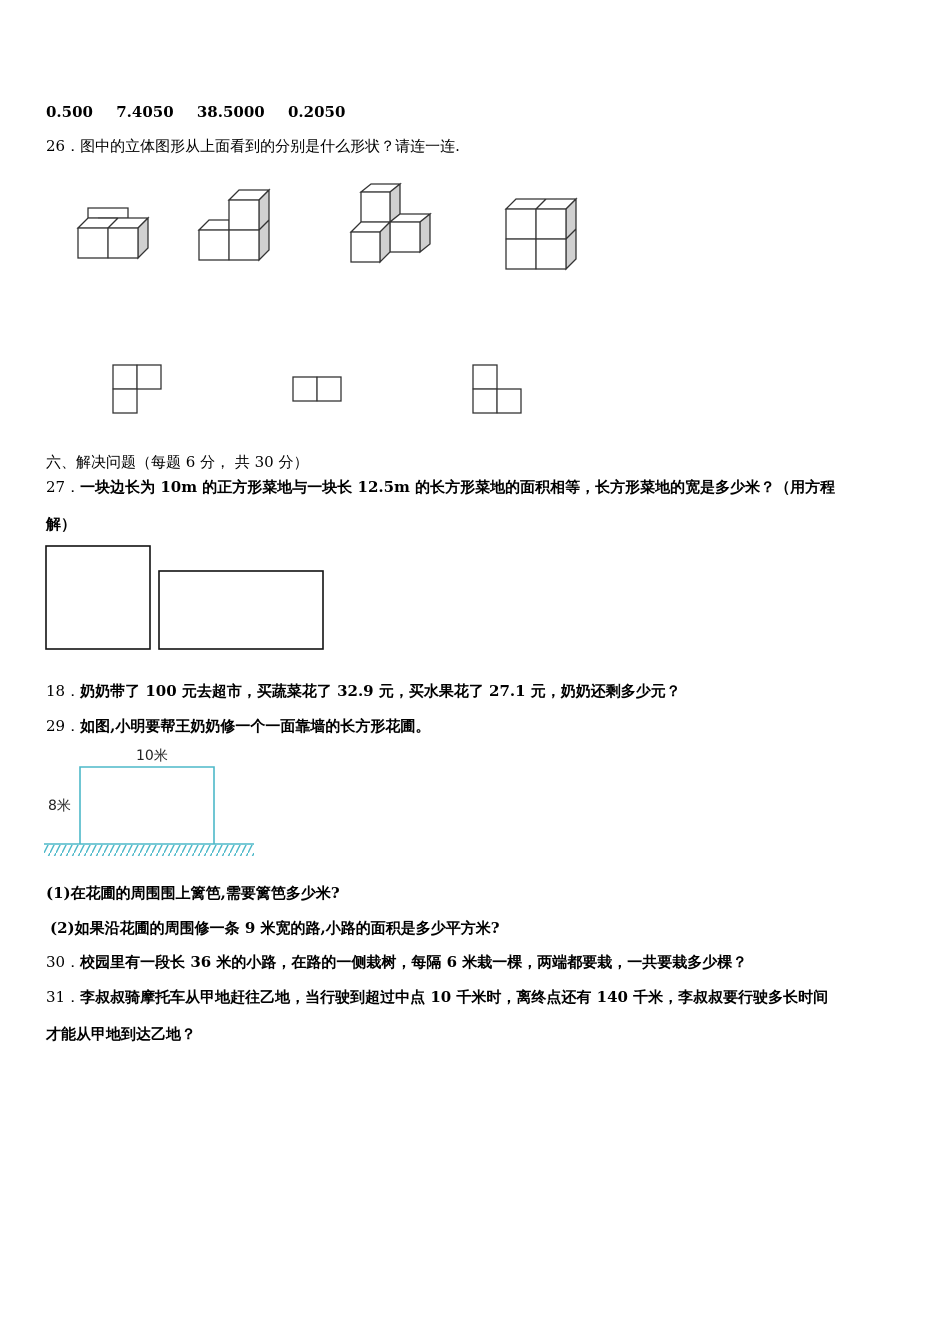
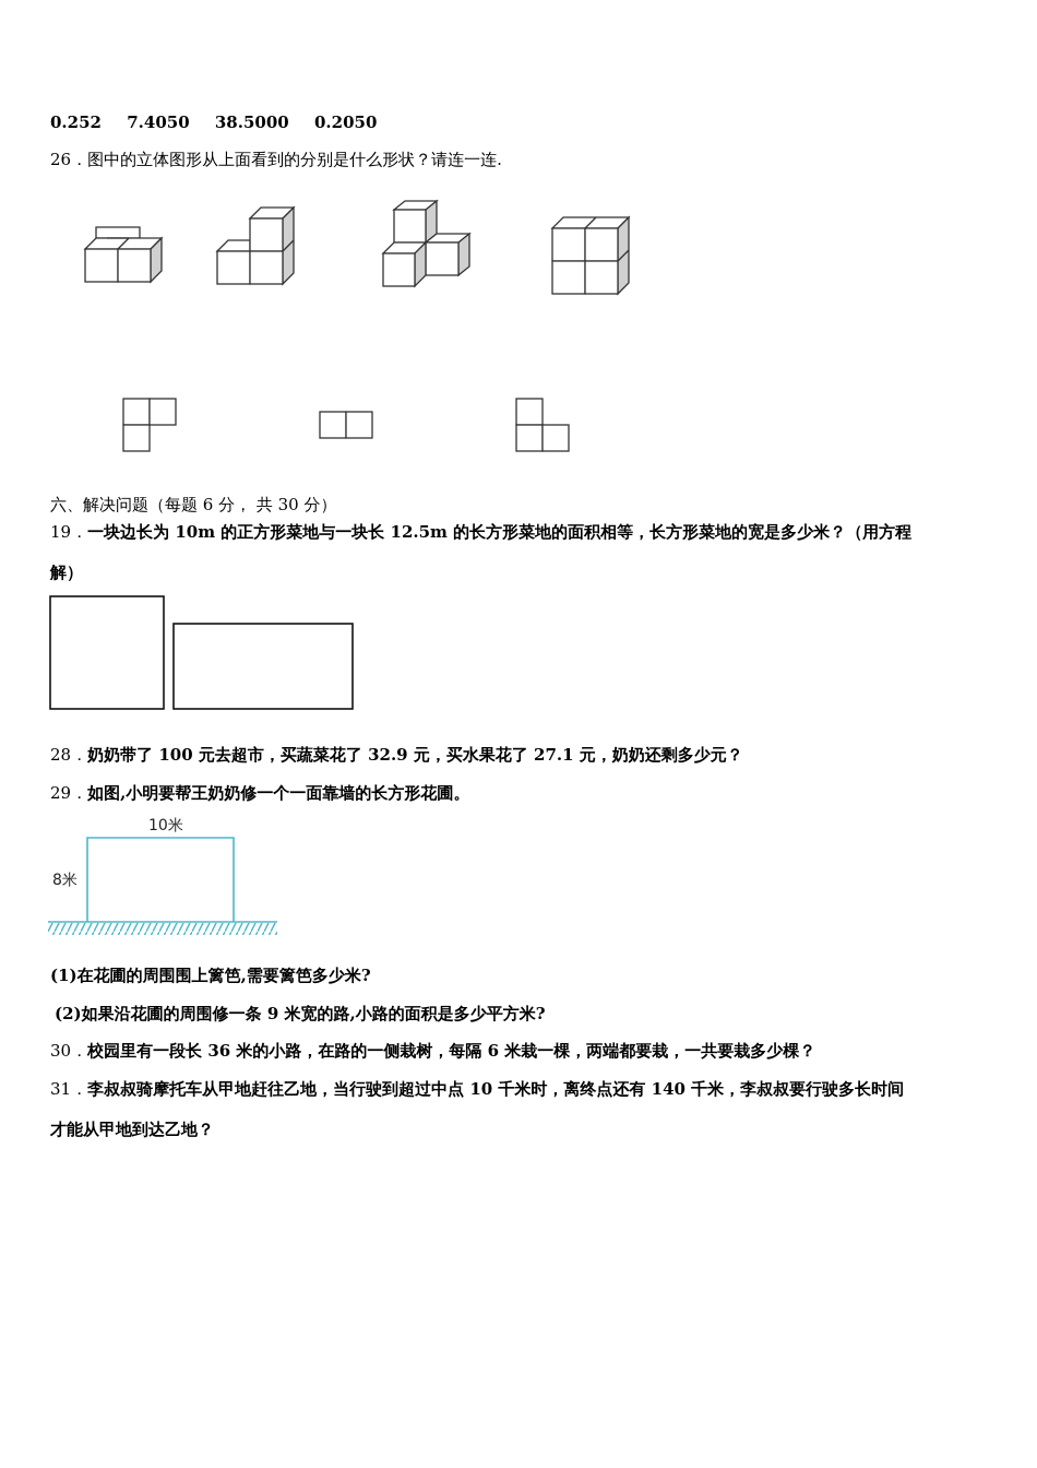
- 0.500 7.4050 38.5000 0.2050
+ 0.252 7.4050 38.5000 0.2050
  26．图中的立体图形从上面看到的分别是什么形状？请连一连.
  六、解决问题（每题 6 分， 共 30 分）
- 27．一块边长为 10m 的正方形菜地与一块长 12.5m 的长方形菜地的面积相等，长方形菜地的宽是多少米？（用方程
+ 19．一块边长为 10m 的正方形菜地与一块长 12.5m 的长方形菜地的面积相等，长方形菜地的宽是多少米？（用方程
  解）
- 18．奶奶带了 100 元去超市，买蔬菜花了 32.9 元，买水果花了 27.1 元，奶奶还剩多少元？
+ 28．奶奶带了 100 元去超市，买蔬菜花了 32.9 元，买水果花了 27.1 元，奶奶还剩多少元？
  29．如图,小明要帮王奶奶修一个一面靠墙的长方形花圃。
  10米
  8米
  (1)在花圃的周围围上篱笆,需要篱笆多少米?
  (2)如果沿花圃的周围修一条 9 米宽的路,小路的面积是多少平方米?
  30．校园里有一段长 36 米的小路，在路的一侧栽树，每隔 6 米栽一棵，两端都要栽，一共要栽多少棵？
  31．李叔叔骑摩托车从甲地赶往乙地，当行驶到超过中点 10 千米时，离终点还有 140 千米，李叔叔要行驶多长时间
  才能从甲地到达乙地？
